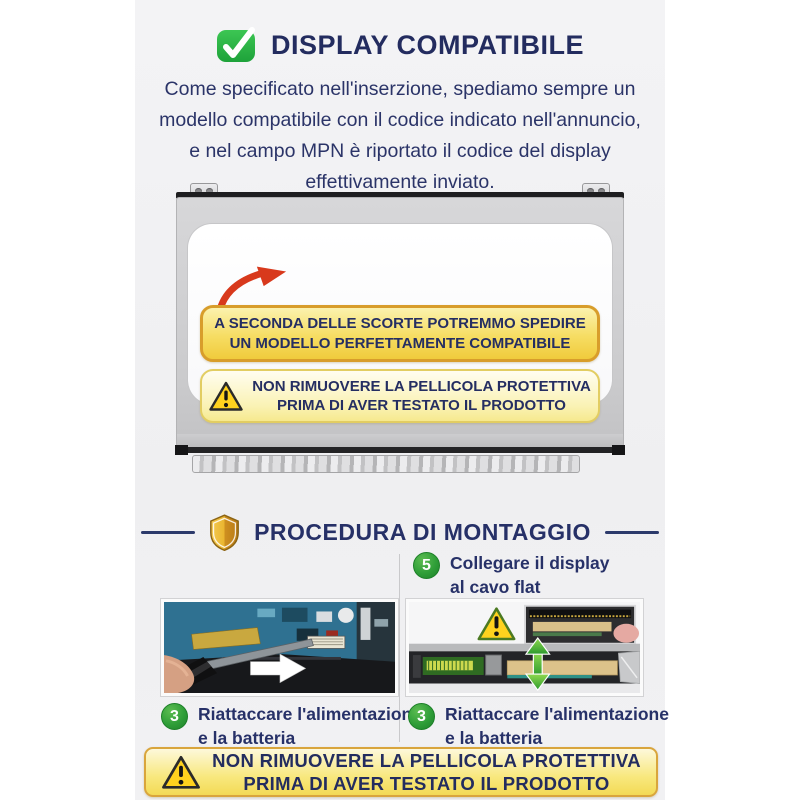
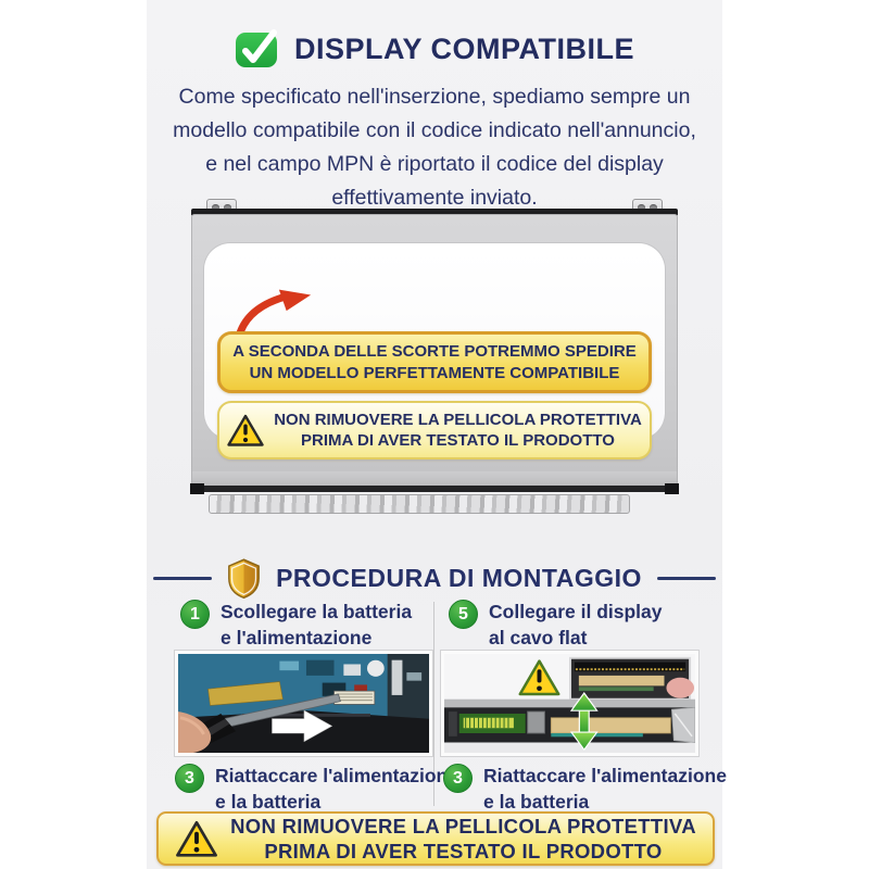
  DISPLAY COMPATIBILE
  Come specificato nell'inserzione, spediamo sempre un
  modello compatibile con il codice indicato nell'annuncio,
  e nel campo MPN è riportato il codice del display
  effettivamente inviato.
  A SECONDA DELLE SCORTE POTREMMO SPEDIRE
  UN MODELLO PERFETTAMENTE COMPATIBILE
  NON RIMUOVERE LA PELLICOLA PROTETTIVA
  PRIMA DI AVER TESTATO IL PRODOTTO
  PROCEDURA DI MONTAGGIO
+ 1
+ Scollegare la batteria
+ e l'alimentazione
  5
  Collegare il display
  al cavo flat
  3
  Riattaccare l'alimentazion
  e la batteria
  3
  Riattaccare l'alimentazione
  e la batteria
  NON RIMUOVERE LA PELLICOLA PROTETTIVA
  PRIMA DI AVER TESTATO IL PRODOTTO
